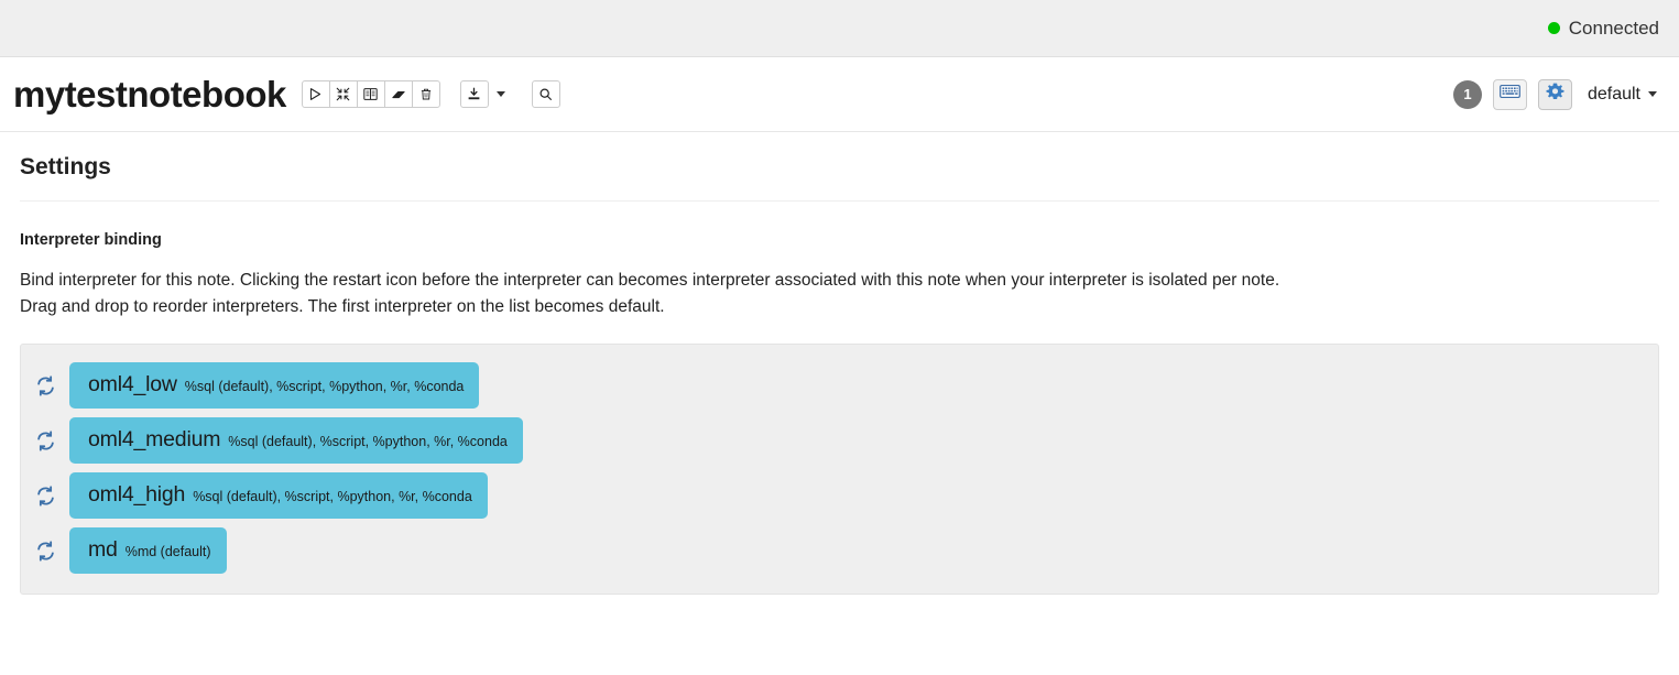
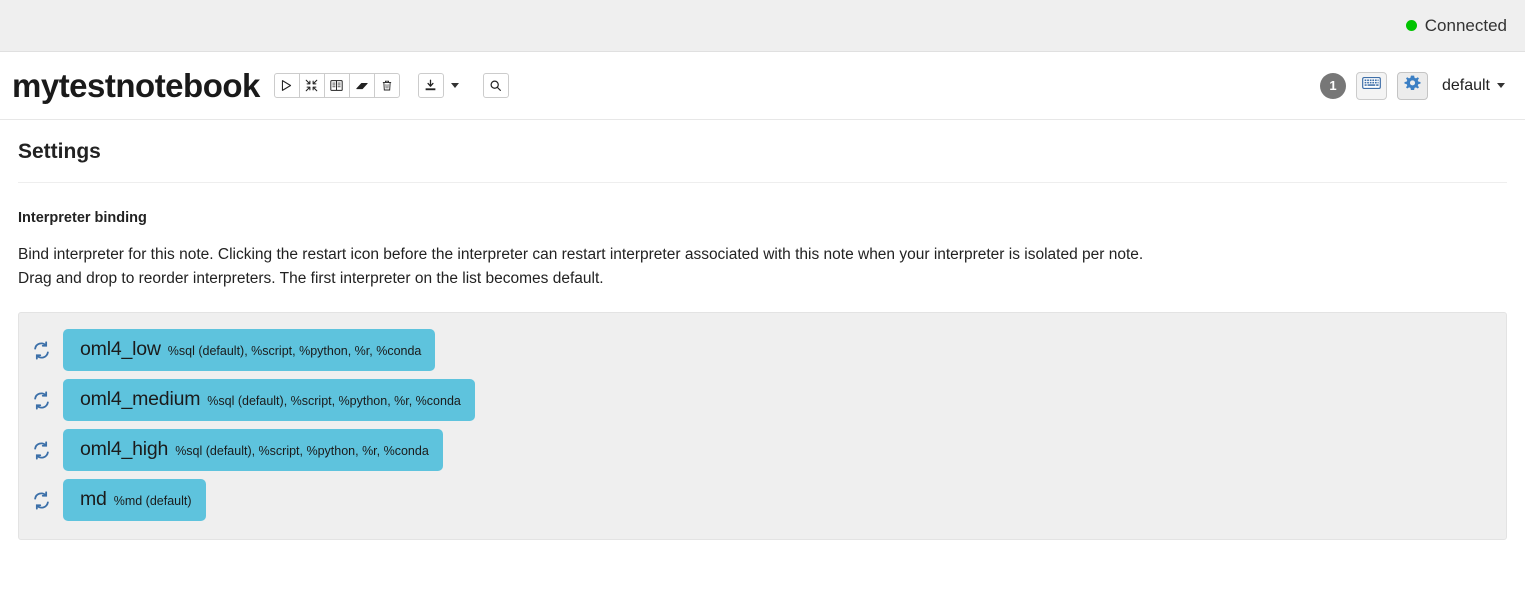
  Connected
  mytestnotebook
  1
  default
  Settings
  Interpreter binding
- Bind interpreter for this note. Clicking the restart icon before the interpreter can becomes interpreter associated with this note when your interpreter is isolated per note.
+ Bind interpreter for this note. Clicking the restart icon before the interpreter can restart interpreter associated with this note when your interpreter is isolated per note.
  Drag and drop to reorder interpreters. The first interpreter on the list becomes default.
  oml4_low
  %sql (default), %script, %python, %r, %conda
  oml4_medium
  %sql (default), %script, %python, %r, %conda
  oml4_high
  %sql (default), %script, %python, %r, %conda
  md
  %md (default)
